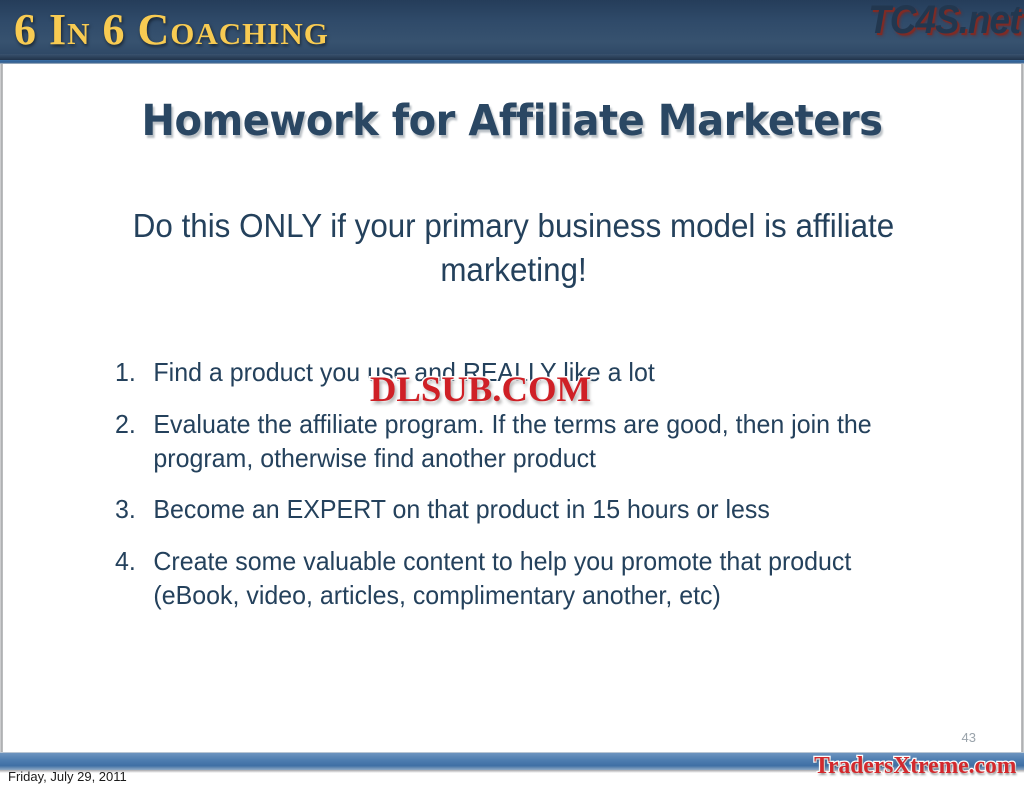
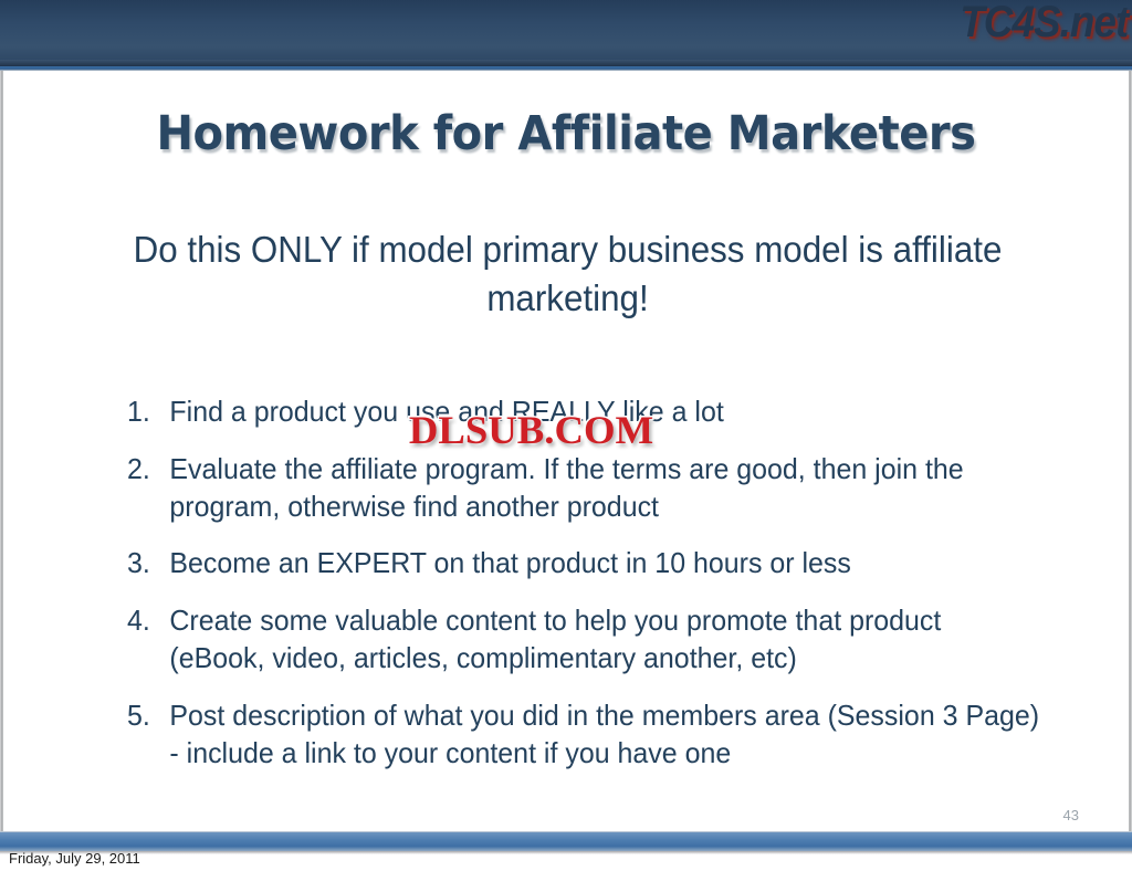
- 6 In 6 Coaching
  TC4S.net
  Homework for Affiliate Marketers
- Do this ONLY if your primary business model is affiliate marketing!
+ Do this ONLY if model primary business model is affiliate marketing!
  1.
  Find a product you use and REALLY like a lot
  2.
  Evaluate the affiliate program. If the terms are good, then join the program, otherwise find another product
  3.
- Become an EXPERT on that product in 15 hours or less
+ Become an EXPERT on that product in 10 hours or less
  4.
  Create some valuable content to help you promote that product (eBook, video, articles, complimentary another, etc)
+ 5.
+ Post description of what you did in the members area (Session 3 Page) - include a link to your content if you have one
  DLSUB.COM
  43
- TradersXtreme.com
  Friday, July 29, 2011
